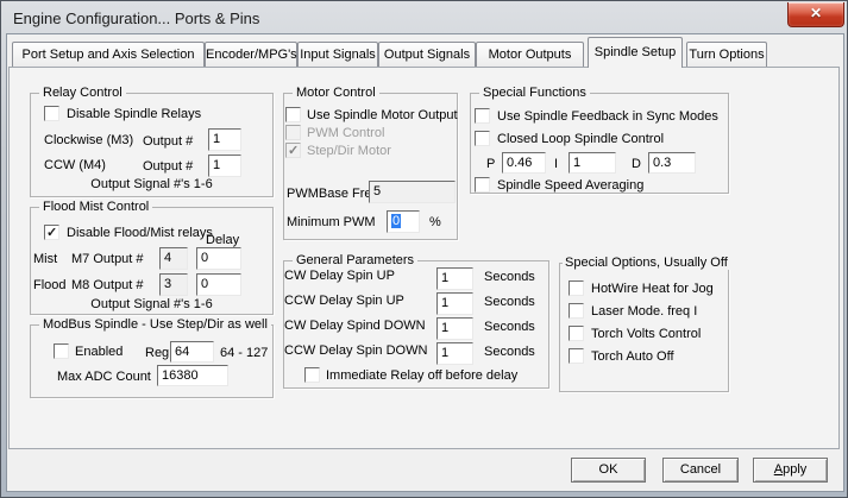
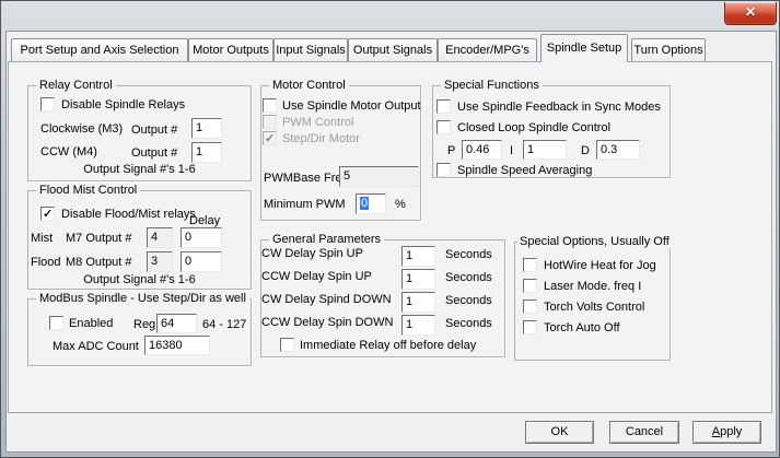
- Engine Configuration... Ports & Pins
  ✕
  Port Setup and Axis Selection
- Encoder/MPG's
+ Motor Outputs
  Input Signals
  Output Signals
- Motor Outputs
+ Encoder/MPG's
  Spindle Setup
  Turn Options
  Relay Control
  Disable Spindle Relays
  Clockwise (M3)
  Output #
  1
  CCW (M4)
  Output #
  1
  Output Signal #'s 1-6
  Flood Mist Control
  Disable Flood/Mist relays
  Delay
  Mist
  M7 Output #
  4
  0
  Flood
  M8 Output #
  3
  0
  Output Signal #'s 1-6
  ModBus Spindle - Use Step/Dir as well
  Enabled
  Reg
  64
  64 - 127
  Max ADC Count
  16380
  Motor Control
  Use Spindle Motor Output
  PWM Control
  Step/Dir Motor
  PWMBase Fr
  5
  Minimum PWM
  0
  %
  Special Functions
  Use Spindle Feedback in Sync Modes
  Closed Loop Spindle Control
  P
  0.46
  I
  1
  D
  0.3
  Spindle Speed Averaging
  General Parameters
  CW Delay Spin UP
  1
  Seconds
  CCW Delay Spin UP
  1
  Seconds
  CW Delay Spind DOWN
  1
  Seconds
  CCW Delay Spin DOWN
  1
  Seconds
  Immediate Relay off before delay
  Special Options, Usually Off
  HotWire Heat for Jog
  Laser Mode. freq I
  Torch Volts Control
  Torch Auto Off
  OK
  Cancel
  Apply
